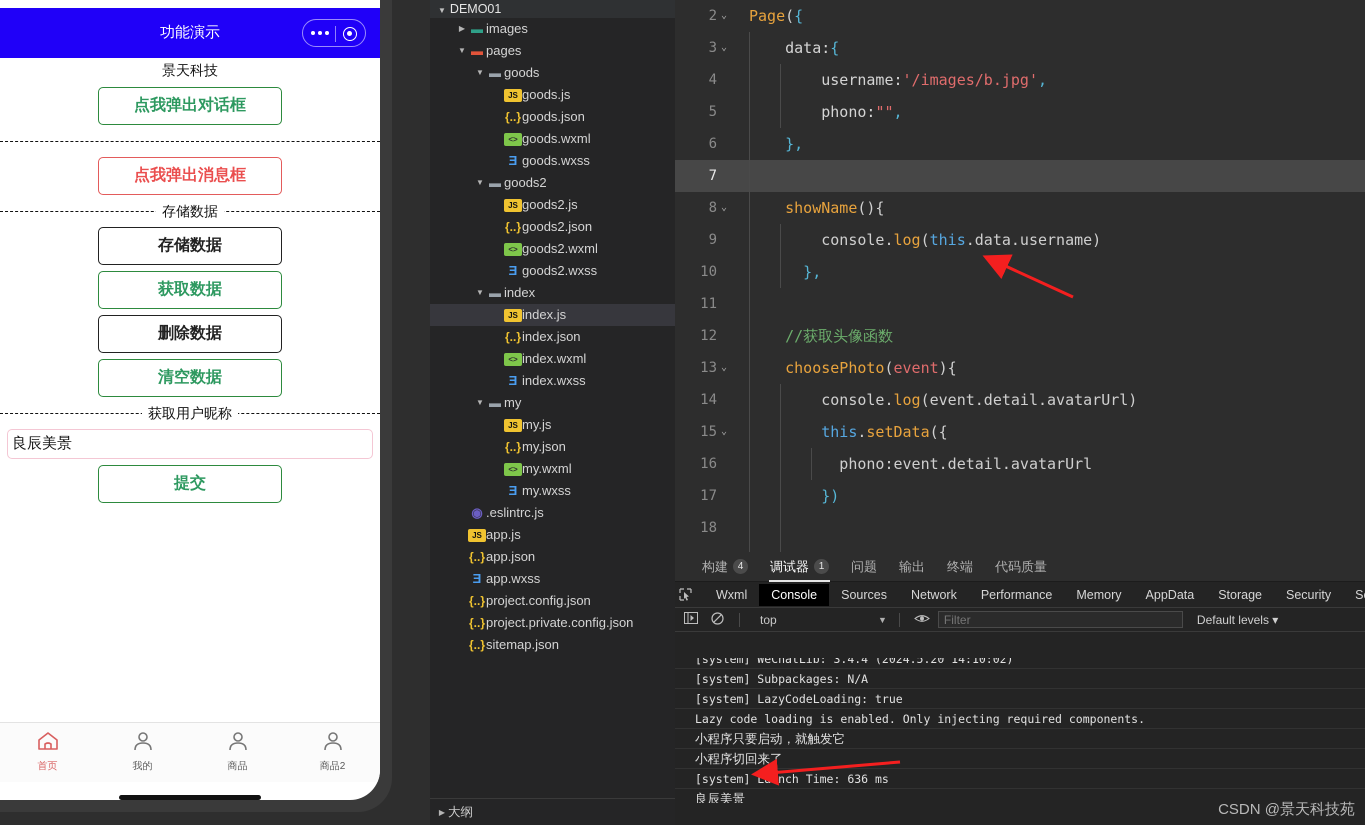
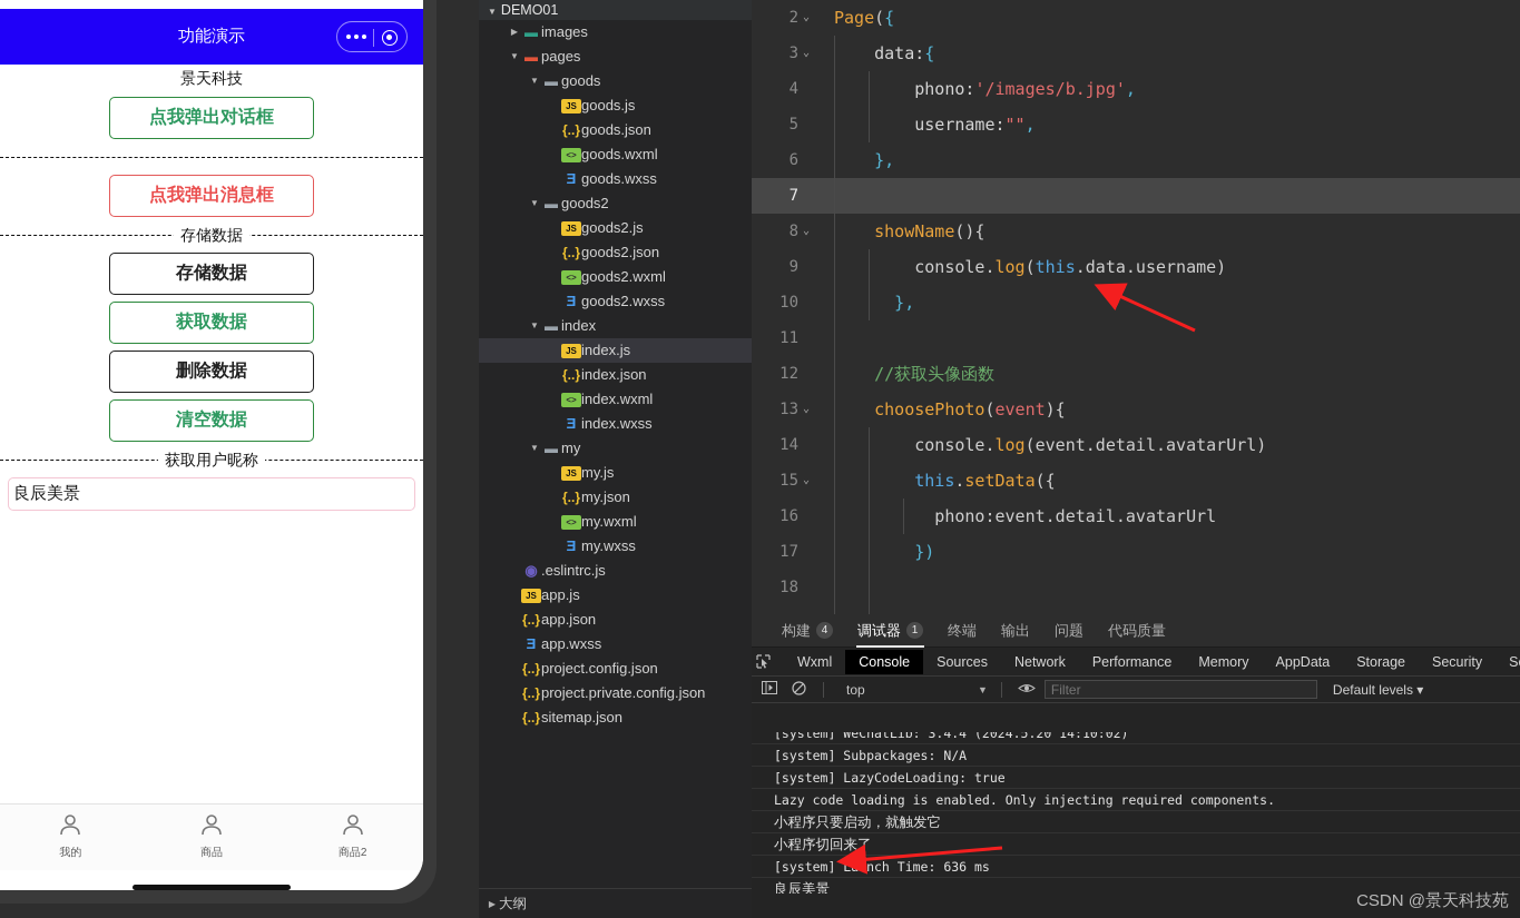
  功能演示
  景天科技
  点我弹出对话框
  点我弹出消息框
  存储数据
  存储数据
  获取数据
  删除数据
  清空数据
  获取用户昵称
  良辰美景
- 提交
- 首页
  我的
  商品
  商品2
  ▼ DEMO01
  ▶
  ▬
  images
  ▼
  ▬
  pages
  ▼
  ▬
  goods
  JS
  goods.js
  {..}
  goods.json
  <>
  goods.wxml
  Ǝ
  goods.wxss
  ▼
  ▬
  goods2
  JS
  goods2.js
  {..}
  goods2.json
  <>
  goods2.wxml
  Ǝ
  goods2.wxss
  ▼
  ▬
  index
  JS
  index.js
  {..}
  index.json
  <>
  index.wxml
  Ǝ
  index.wxss
  ▼
  ▬
  my
  JS
  my.js
  {..}
  my.json
  <>
  my.wxml
  Ǝ
  my.wxss
  ◉
  .eslintrc.js
  JS
  app.js
  {..}
  app.json
  Ǝ
  app.wxss
  {..}
  project.config.json
  {..}
  project.private.config.json
  {..}
  sitemap.json
  ▶
  大纲
  2
  ⌄
  Page({
  3
  ⌄
  data:{
  4
- username:'/images/b.jpg',
+ phono:'/images/b.jpg',
  5
- phono:"",
+ username:"",
  6
  },
  7
  8
  ⌄
  showName(){
  9
  console.log(this.data.username)
  10
  },
  11
  12
  //获取头像函数
  13
  ⌄
  choosePhoto(event){
  14
  console.log(event.detail.avatarUrl)
  15
  ⌄
  this.setData({
  16
  phono:event.detail.avatarUrl
  17
  })
  18
  构建
  4
  调试器
  1
- 问题
+ 终端
  输出
- 终端
+ 问题
  代码质量
  Wxml
  Console
  Sources
  Network
  Performance
  Memory
  AppData
  Storage
  Security
  top
  ▼
  Filter
  Default levels ▾
  [system] WeChatLib: 3.4.4 (2024.5.20 14:10:02)
  [system] Subpackages: N/A
  [system] LazyCodeLoading: true
  Lazy code loading is enabled. Only injecting required components.
  小程序只要启动，就触发它
  小程序切回来了
  [system] Launch Time: 636 ms
  良辰美景
  CSDN @景天科技苑
